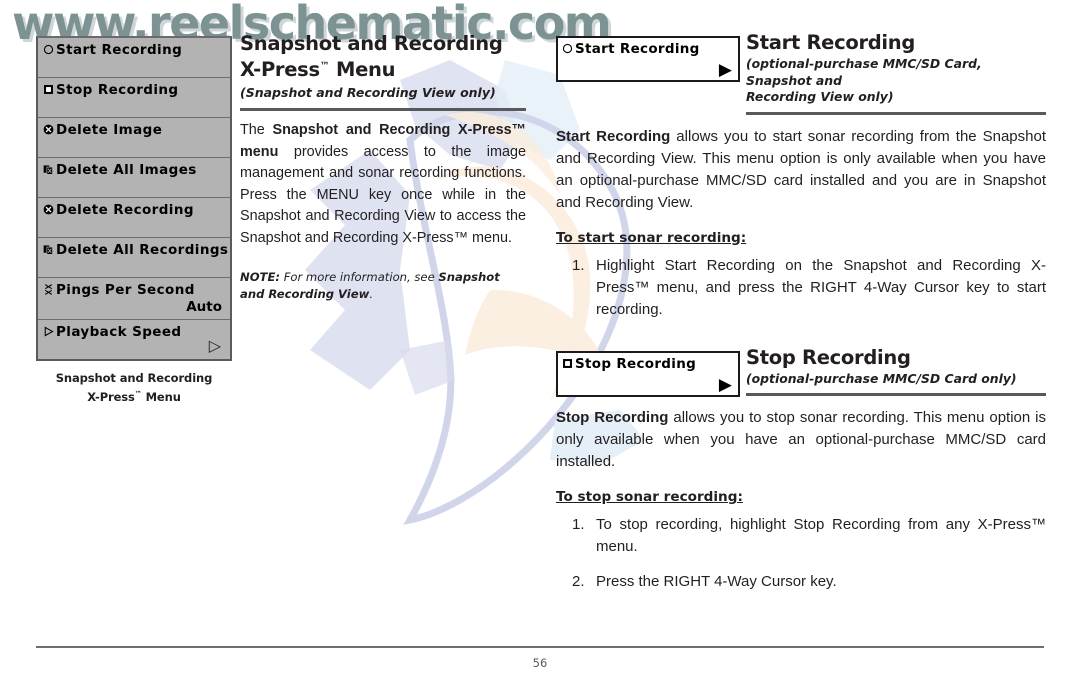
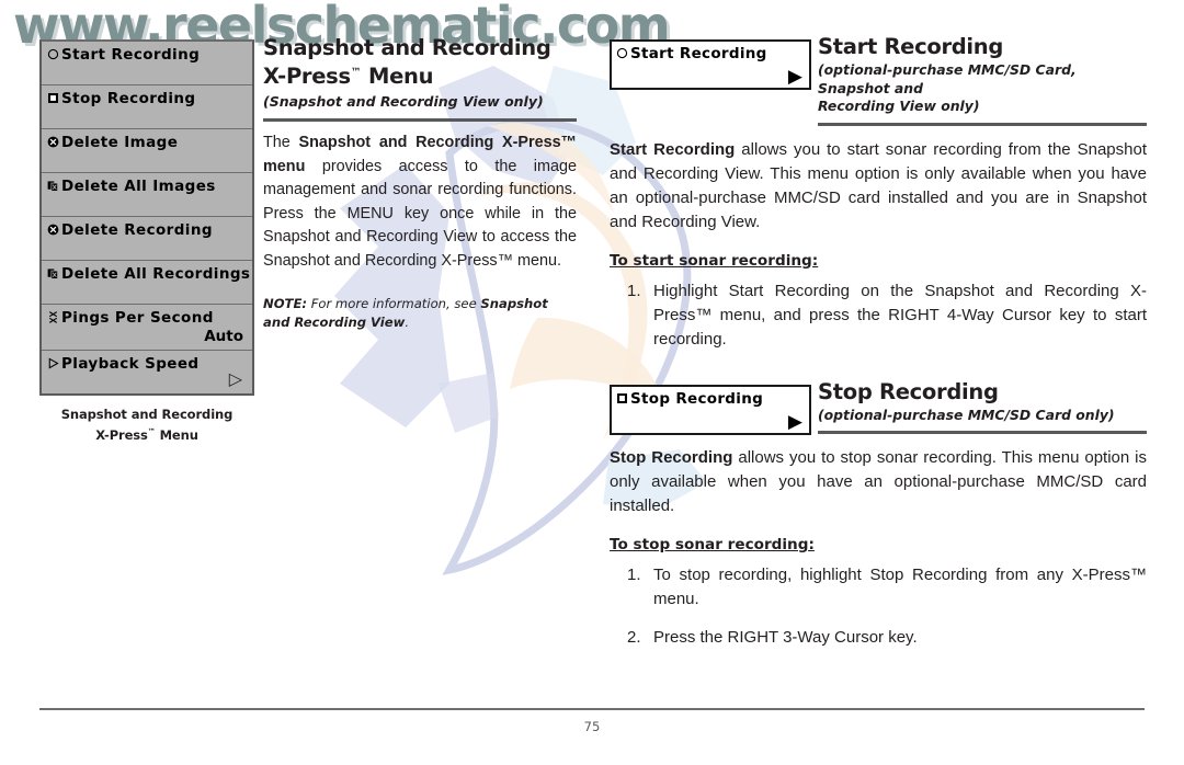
  www.reelschematic.com
  Start Recording
  Stop Recording
  Delete Image
  Delete All Images
  Delete Recording
  Delete All Recordings
  Pings Per Second
  Auto
  Playback Speed
  ▷
  Snapshot and Recording
  X-Press™ Menu
  Snapshot and Recording
  X-Press™ Menu
  (Snapshot and Recording View only)
  The Snapshot and Recording X-Press™ menu provides access to the image management and sonar recording functions. Press the MENU key once while in the Snapshot and Recording View to access the Snapshot and Recording X-Press™ menu.
  NOTE: For more information, see Snapshot and Recording View.
  Start Recording
  ▶
  Start Recording
  (optional-purchase MMC/SD Card, Snapshot and
  Recording View only)
  Start Recording allows you to start sonar recording from the Snapshot and Recording View. This menu option is only available when you have an optional-purchase MMC/SD card installed and you are in Snapshot and Recording View.
  To start sonar recording:
  1.
  Highlight Start Recording on the Snapshot and Recording X-Press™ menu, and press the RIGHT 4-Way Cursor key to start recording.
  Stop Recording
  ▶
  Stop Recording
  (optional-purchase MMC/SD Card only)
  Stop Recording allows you to stop sonar recording. This menu option is only available when you have an optional-purchase MMC/SD card installed.
  To stop sonar recording:
  1.
  To stop recording, highlight Stop Recording from any X-Press™ menu.
  2.
- Press the RIGHT 4-Way Cursor key.
+ Press the RIGHT 3-Way Cursor key.
- 56
+ 75
